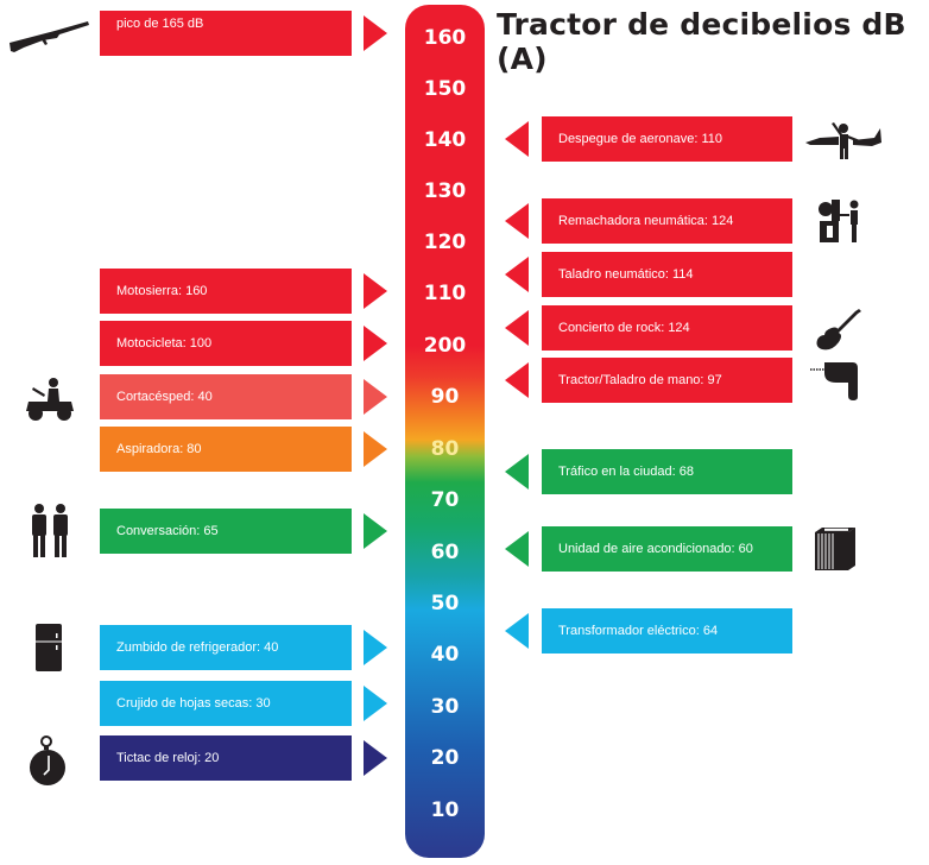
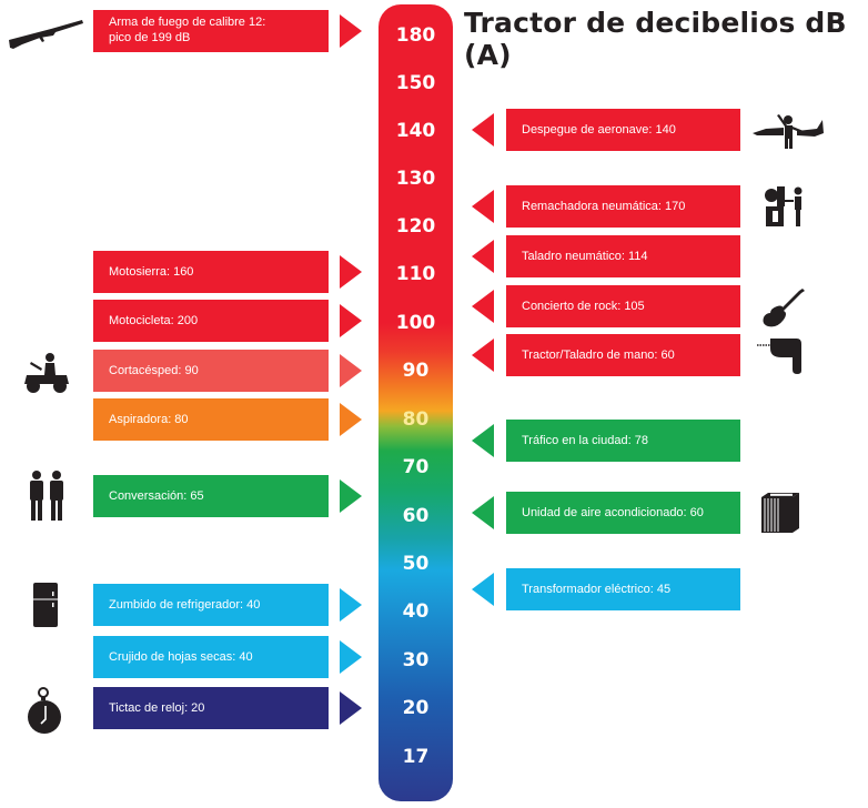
  Tractor de decibelios dB (A)
- 160
+ 180
  150
  140
  130
  120
  110
- 200
+ 100
  90
  80
  70
  60
  50
  40
  30
  20
- 10
+ 17
+ Arma de fuego de calibre 12:
- pico de 165 dB
+ pico de 199 dB
  Motosierra: 160
- Motocicleta: 100
+ Motocicleta: 200
- Cortacésped: 40
+ Cortacésped: 90
  Aspiradora: 80
  Conversación: 65
  Zumbido de refrigerador: 40
- Crujido de hojas secas: 30
+ Crujido de hojas secas: 40
  Tictac de reloj: 20
- Despegue de aeronave: 110
+ Despegue de aeronave: 140
- Remachadora neumática: 124
+ Remachadora neumática: 170
  Taladro neumático: 114
- Concierto de rock: 124
+ Concierto de rock: 105
- Tractor/Taladro de mano: 97
+ Tractor/Taladro de mano: 60
- Tráfico en la ciudad: 68
+ Tráfico en la ciudad: 78
  Unidad de aire acondicionado: 60
- Transformador eléctrico: 64
+ Transformador eléctrico: 45
